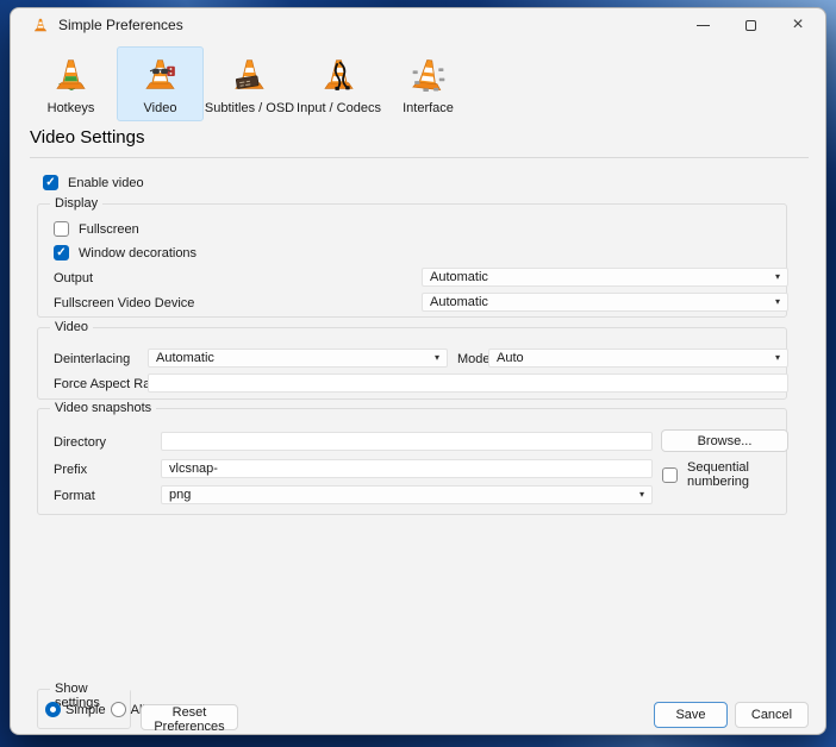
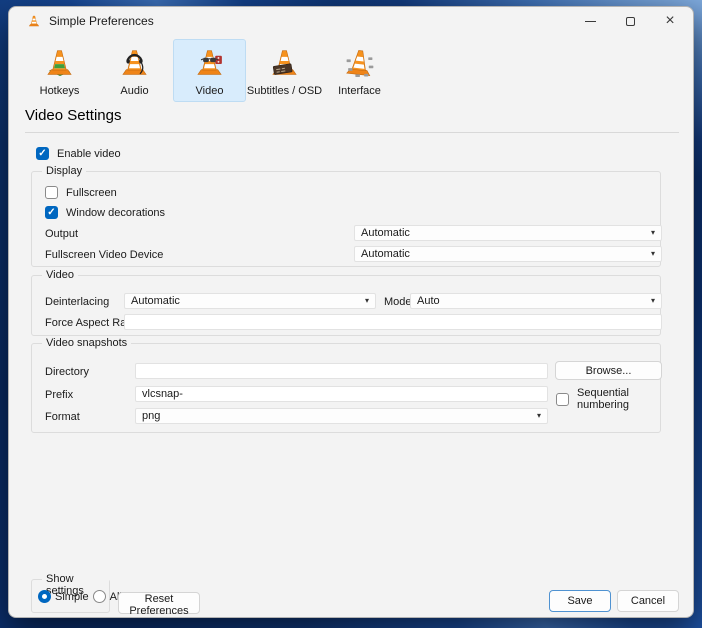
  Simple Preferences
  ×
  Hotkeys
+ Audio
  Video
  Subtitles / OSD
- Input / Codecs
  Interface
  Video Settings
  Enable video
  Display
  Fullscreen
  Window decorations
  Output
  Automatic
  ▾
  Fullscreen Video Device
  Automatic
  ▾
  Video
  Deinterlacing
  Automatic
  ▾
  Mode
  Auto
  ▾
  Force Aspect R
  Video snapshots
  Directory
  Browse...
  Prefix
  vlcsnap-
  Sequential numbering
  Format
  png
  ▾
  Show ettings
  Simple
  Reset Preferences
  Save
  Cancel
